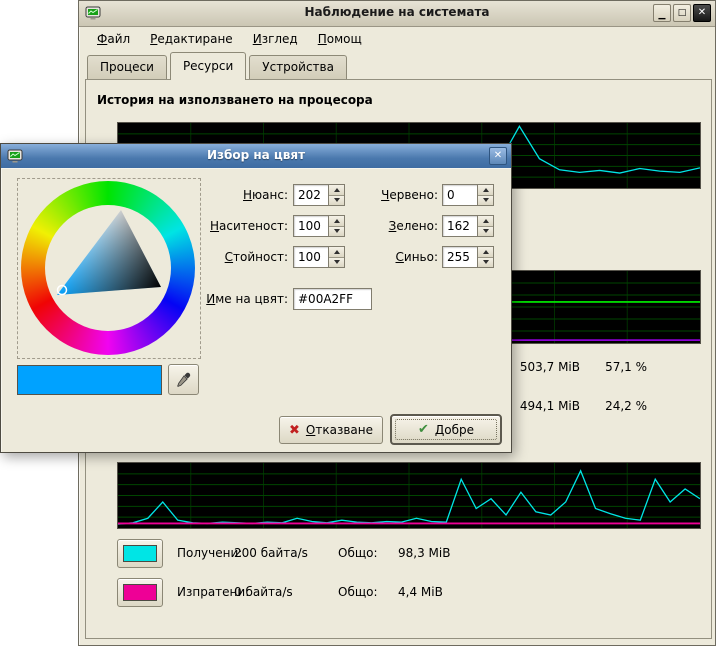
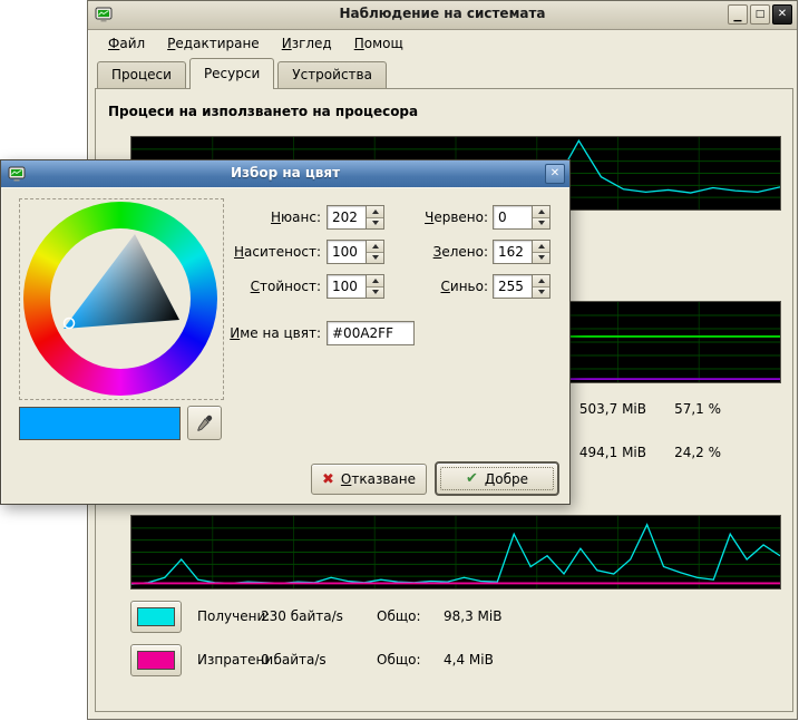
  Наблюдение на системата
  ▁
  □
  ✕
  Файл
  Редактиране
  Изглед
  Помощ
  Процеси
  Ресурси
  Устройства
- История на използването на процесора
+ Процеси на използването на процесора
  503,7 MiB
  57,1 %
  494,1 MiB
  24,2 %
  Получени:
- 200 байта/s
+ 230 байта/s
  Общо:
  98,3 MiB
  Изпратени:
  0 байта/s
  Общо:
  4,4 MiB
  Избор на цвят
  ✕
  Нюанс:
  202
  Червено:
  0
  Наситеност:
  100
  Зелено:
  162
  Стойност:
  100
  Синьо:
  255
  Име на цвят:
  #00A2FF
  ✖
  Отказване
  ✔
  Добре
